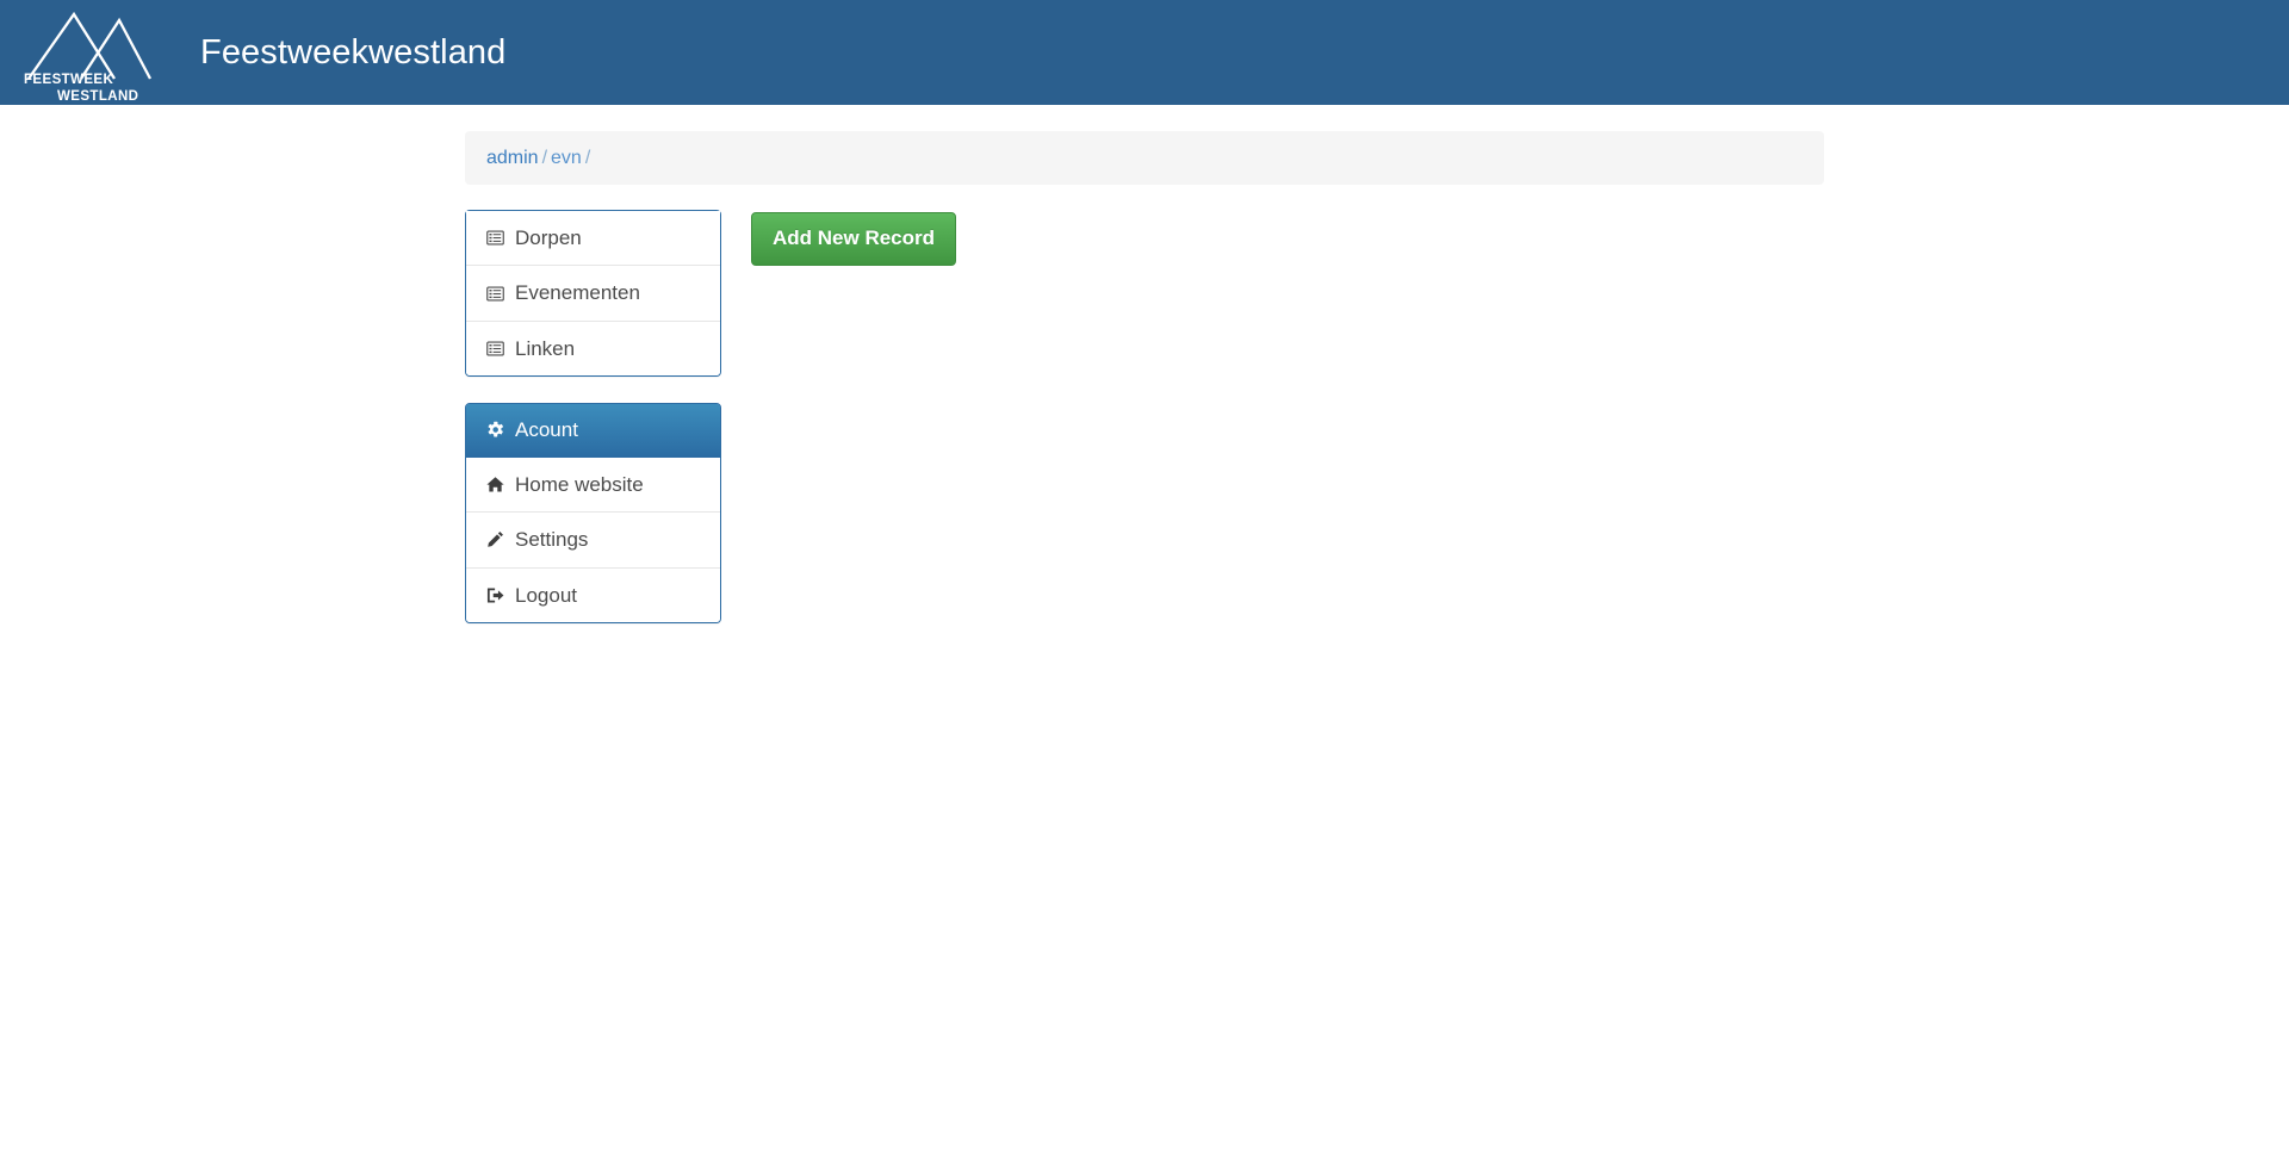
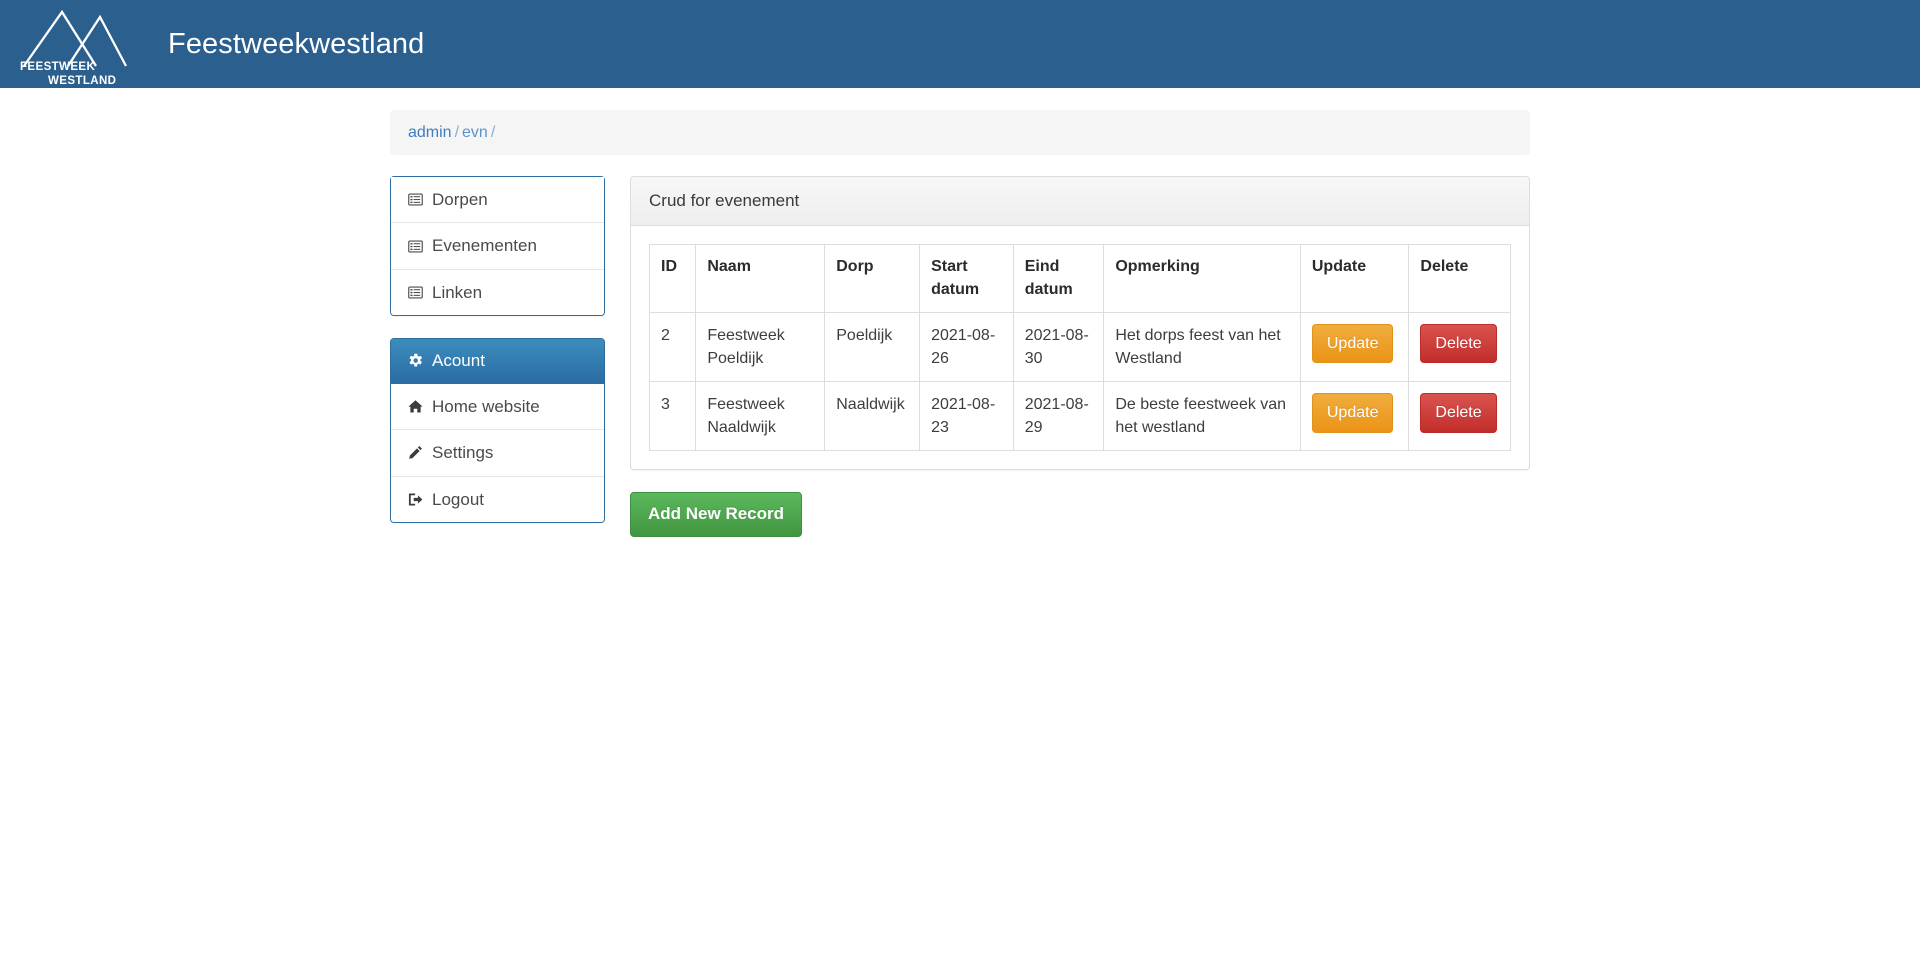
  FEESTWEEK
  WESTLAND
  Feestweekwestland
  admin / evn /
  Dorpen
  Evenementen
  Linken
  Acount
  Home website
  Settings
  Logout
+ Crud for evenement
+ ID	Naam	Dorp	Start datum	Eind datum	Opmerking	Update	Delete
+ 2	Feestweek Poeldijk	Poeldijk	2021-08-26	2021-08-30	Het dorps feest van het Westland	Update	Delete
+ 3	Feestweek Naaldwijk	Naaldwijk	2021-08-23	2021-08-29	De beste feestweek van het westland	Update	Delete
  Add New Record
